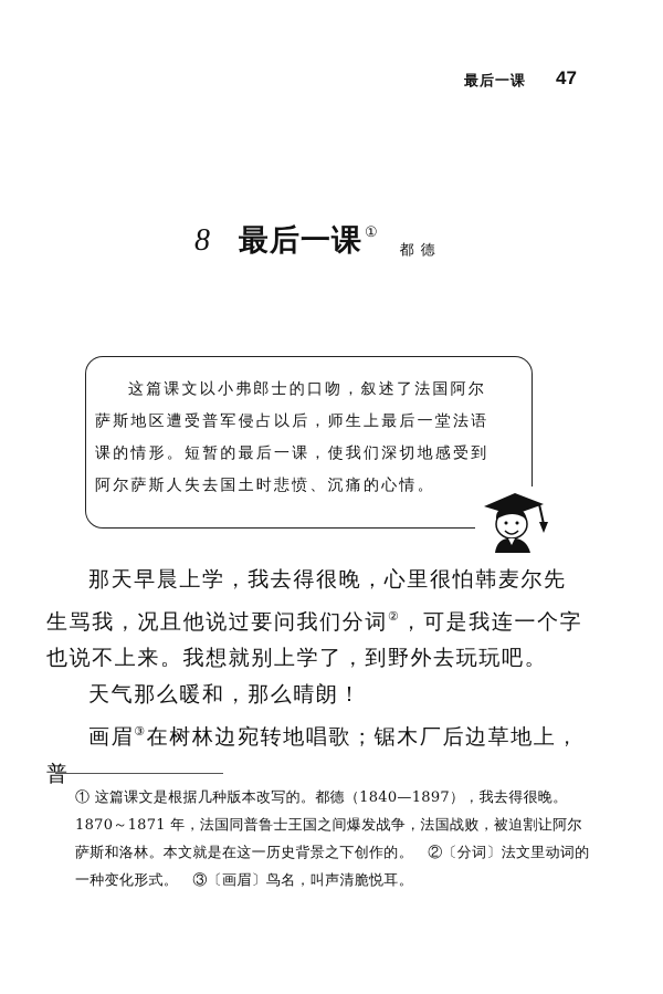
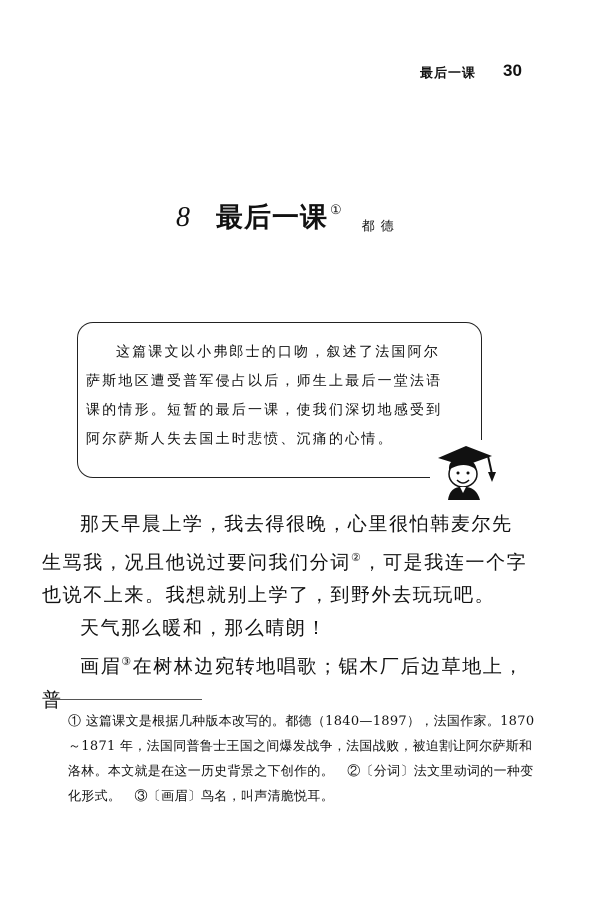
  最后一课
- 47
+ 30
  8
  最后一课
  ①
  都德
  这篇课文以小弗郎士的口吻，叙述了法国阿尔萨斯地区遭受普军侵占以后，师生上最后一堂法语课的情形。短暂的最后一课，使我们深切地感受到阿尔萨斯人失去国土时悲愤、沉痛的心情。
  那天早晨上学，我去得很晚，心里很怕韩麦尔先生骂我，况且他说过要问我们分词②，可是我连一个字也说不上来。我想就别上学了，到野外去玩玩吧。
  天气那么暖和，那么晴朗！
  画眉③在树林边宛转地唱歌；锯木厂后边草地上，
- ① 这篇课文是根据几种版本改写的。都德（1840—1897），我去得很晚。1870～1871 年，法国同普鲁士王国之间爆发战争，法国战败，被迫割让阿尔萨斯和洛林。本文就是在这一历史背景之下创作的。 ②〔分词〕法文里动词的一种变化形式。 ③〔画眉〕鸟名，叫声清脆悦耳。
+ ① 这篇课文是根据几种版本改写的。都德（1840—1897），法国作家。1870～1871 年，法国同普鲁士王国之间爆发战争，法国战败，被迫割让阿尔萨斯和洛林。本文就是在这一历史背景之下创作的。 ②〔分词〕法文里动词的一种变化形式。 ③〔画眉〕鸟名，叫声清脆悦耳。
